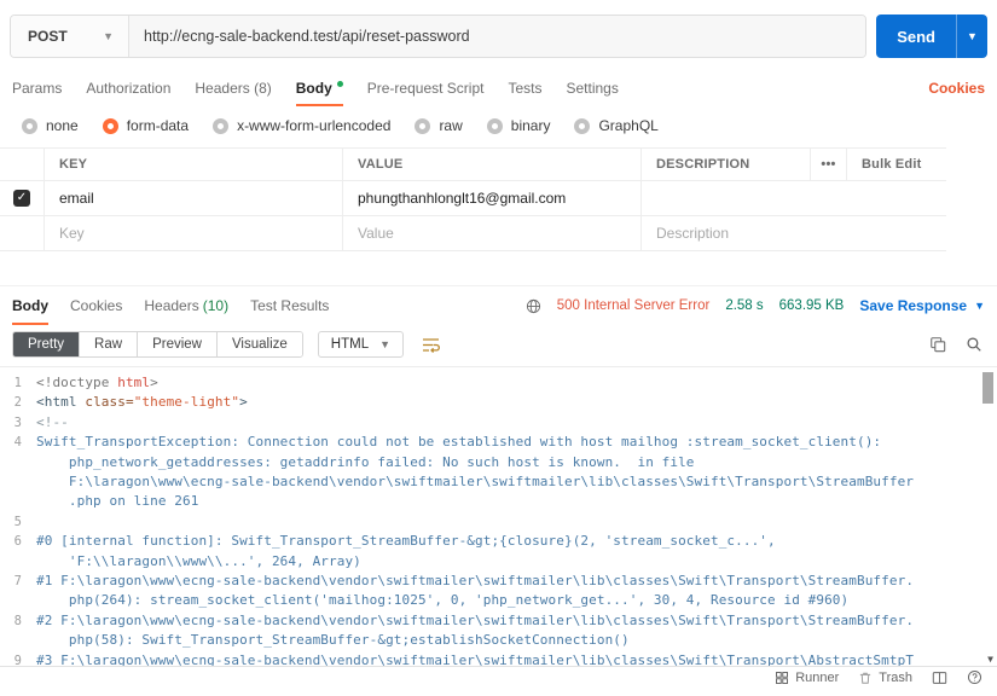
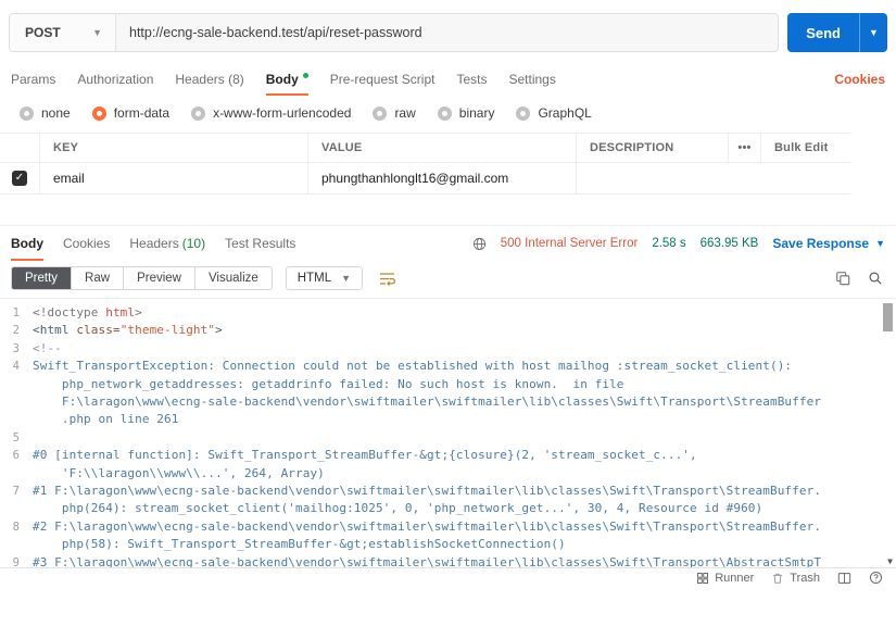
  POST
  ▼
  http://ecng-sale-backend.test/api/reset-password
  Send
  ▼
  Params
  Authorization
  Headers (8)
  Body
  Pre-request Script
  Tests
  Settings
  Cookies
  none
  form-data
  x-www-form-urlencoded
  raw
  binary
  GraphQL
  KEY
  VALUE
  DESCRIPTION
  •••
  Bulk Edit
  ✓
  email
  phungthanhlonglt16@gmail.com
- Key
- Value
- Description
  Body
  Cookies
  Headers
  (10)
  Test Results
  500 Internal Server Error
  2.58 s
  663.95 KB
  Save Response
  ▼
  Pretty
  Raw
  Preview
  Visualize
  HTML
  ▼
  1
  <!doctype html>
  2
  <html class="theme-light">
  3
  <!--
  4
  Swift_TransportException: Connection could not be established with host mailhog :stream_socket_client():
  php_network_getaddresses: getaddrinfo failed: No such host is known. in file
  F:\laragon\www\ecng-sale-backend\vendor\swiftmailer\swiftmailer\lib\classes\Swift\Transport\StreamBuffer
  .php on line 261
  5
  6
  #0 [internal function]: Swift_Transport_StreamBuffer-&gt;{closure}(2, 'stream_socket_c...',
  'F:\\laragon\\www\\...', 264, Array)
  7
  #1 F:\laragon\www\ecng-sale-backend\vendor\swiftmailer\swiftmailer\lib\classes\Swift\Transport\StreamBuffer.
  php(264): stream_socket_client('mailhog:1025', 0, 'php_network_get...', 30, 4, Resource id #960)
  8
  #2 F:\laragon\www\ecng-sale-backend\vendor\swiftmailer\swiftmailer\lib\classes\Swift\Transport\StreamBuffer.
  php(58): Swift_Transport_StreamBuffer-&gt;establishSocketConnection()
  9
  #3 F:\laragon\www\ecng-sale-backend\vendor\swiftmailer\swiftmailer\lib\classes\Swift\Transport\AbstractSmtpT
  ▼
  Runner
  Trash
